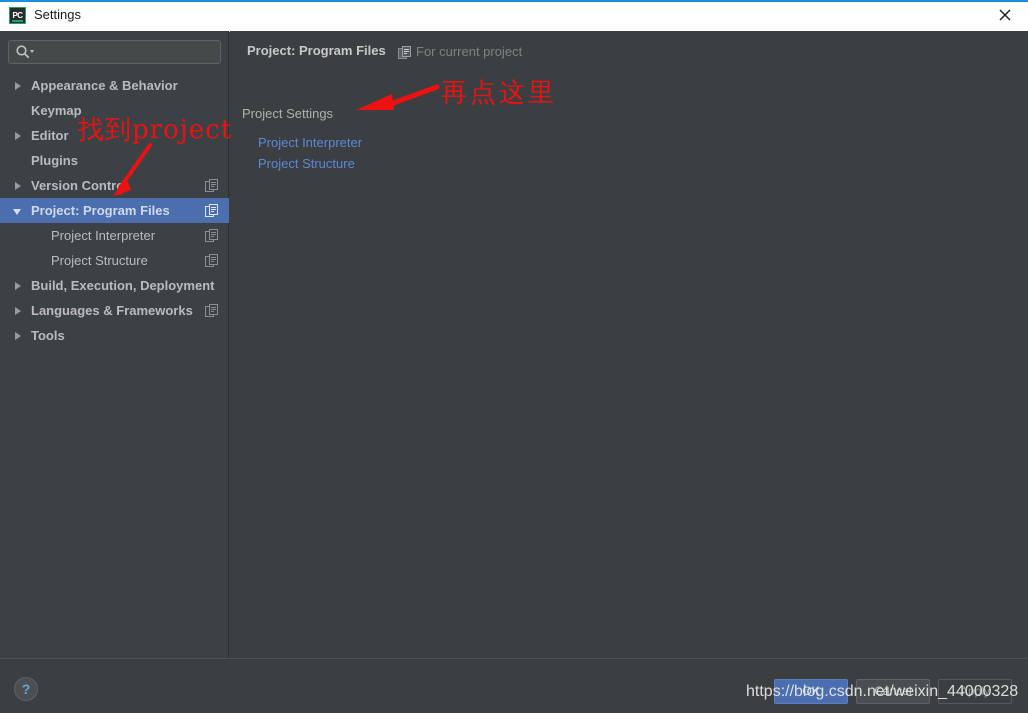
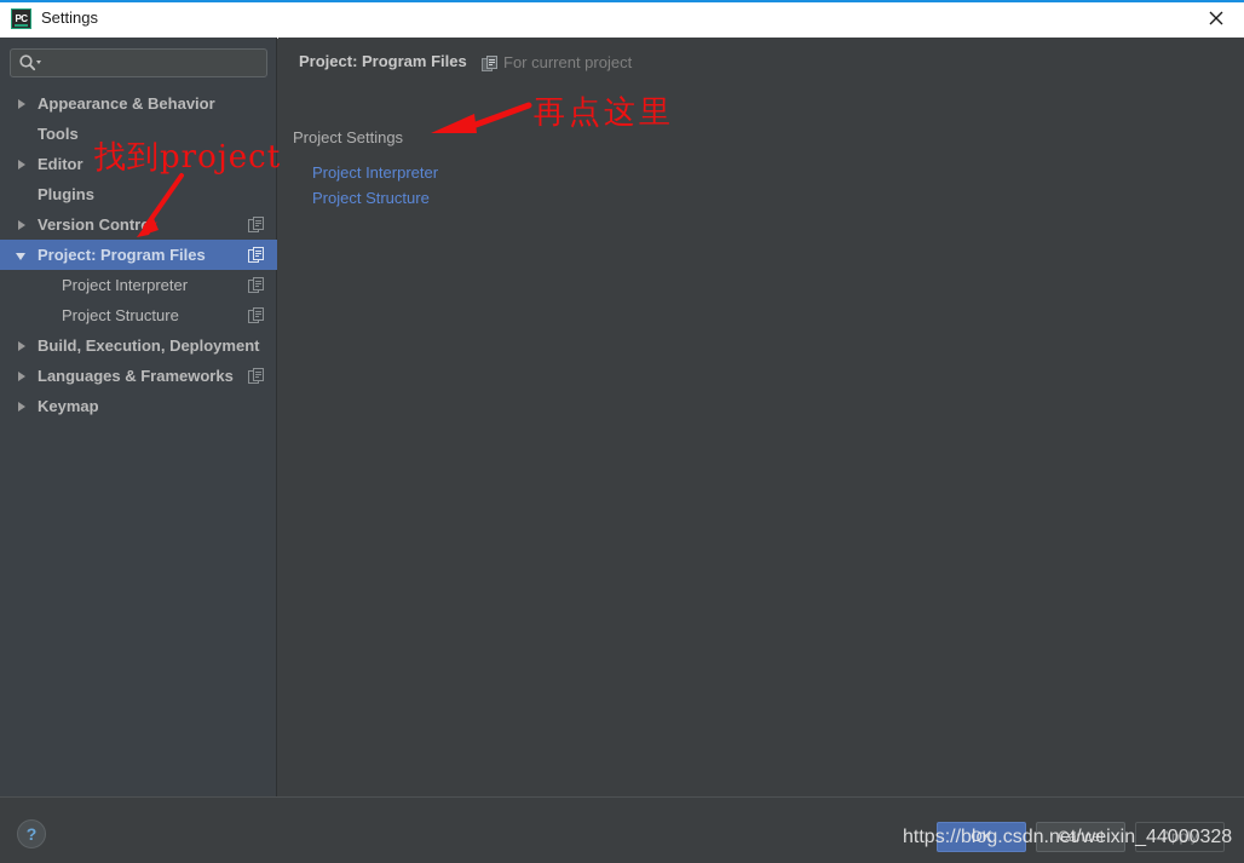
  PC
  Settings
  Appearance & Behavior
- Keymap
+ Tools
  Editor
  Plugins
  Version Contr
  Project: Program Files
  Project Interpreter
  Project Structure
  Build, Execution, Deployment
  Languages & Frameworks
- Tools
+ Keymap
  Project: Program Files
  For current project
  Project Settings
  Project Interpreter
  Project Structure
  ?
  OK
  Cancel
  Apply
  找到project
  再点这里
  https://blog.csdn.net/weixin_44000328
